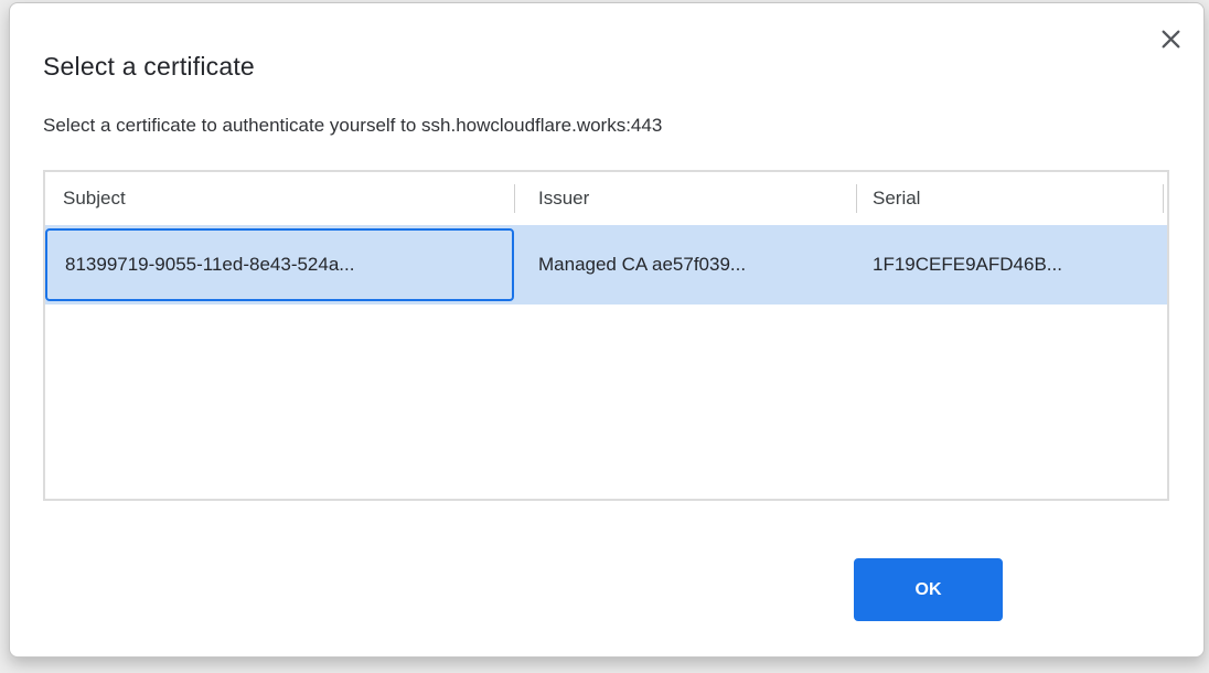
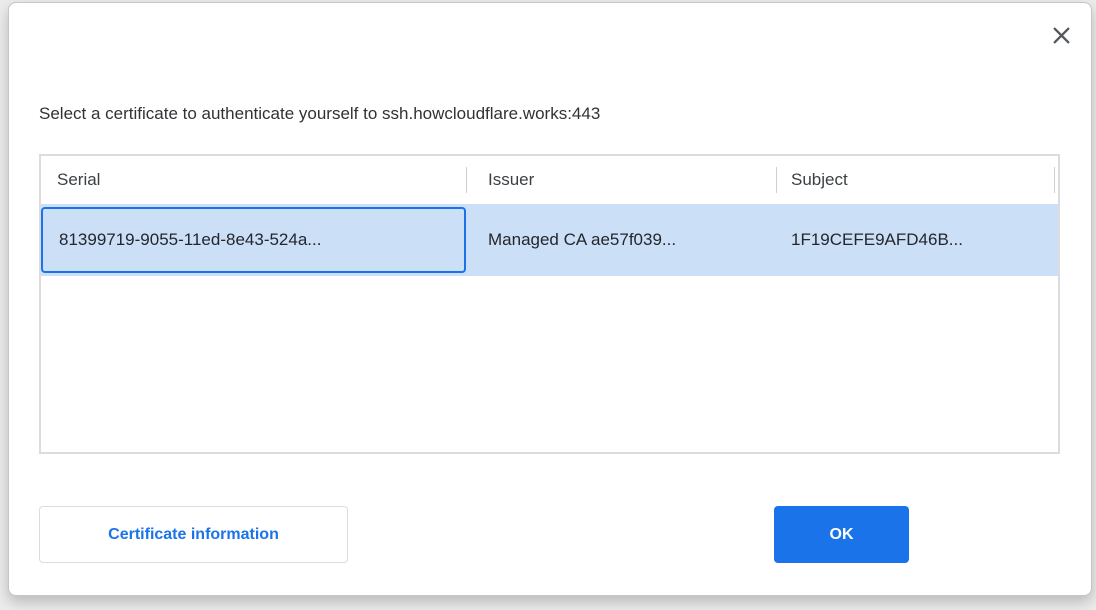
- Select a certificate
  Select a certificate to authenticate yourself to ssh.howcloudflare.works:443
- Subject
+ Serial
  Issuer
- Serial
+ Subject
  81399719-9055-11ed-8e43-524a...
  Managed CA ae57f039...
  1F19CEFE9AFD46B...
+ Certificate information
  OK
